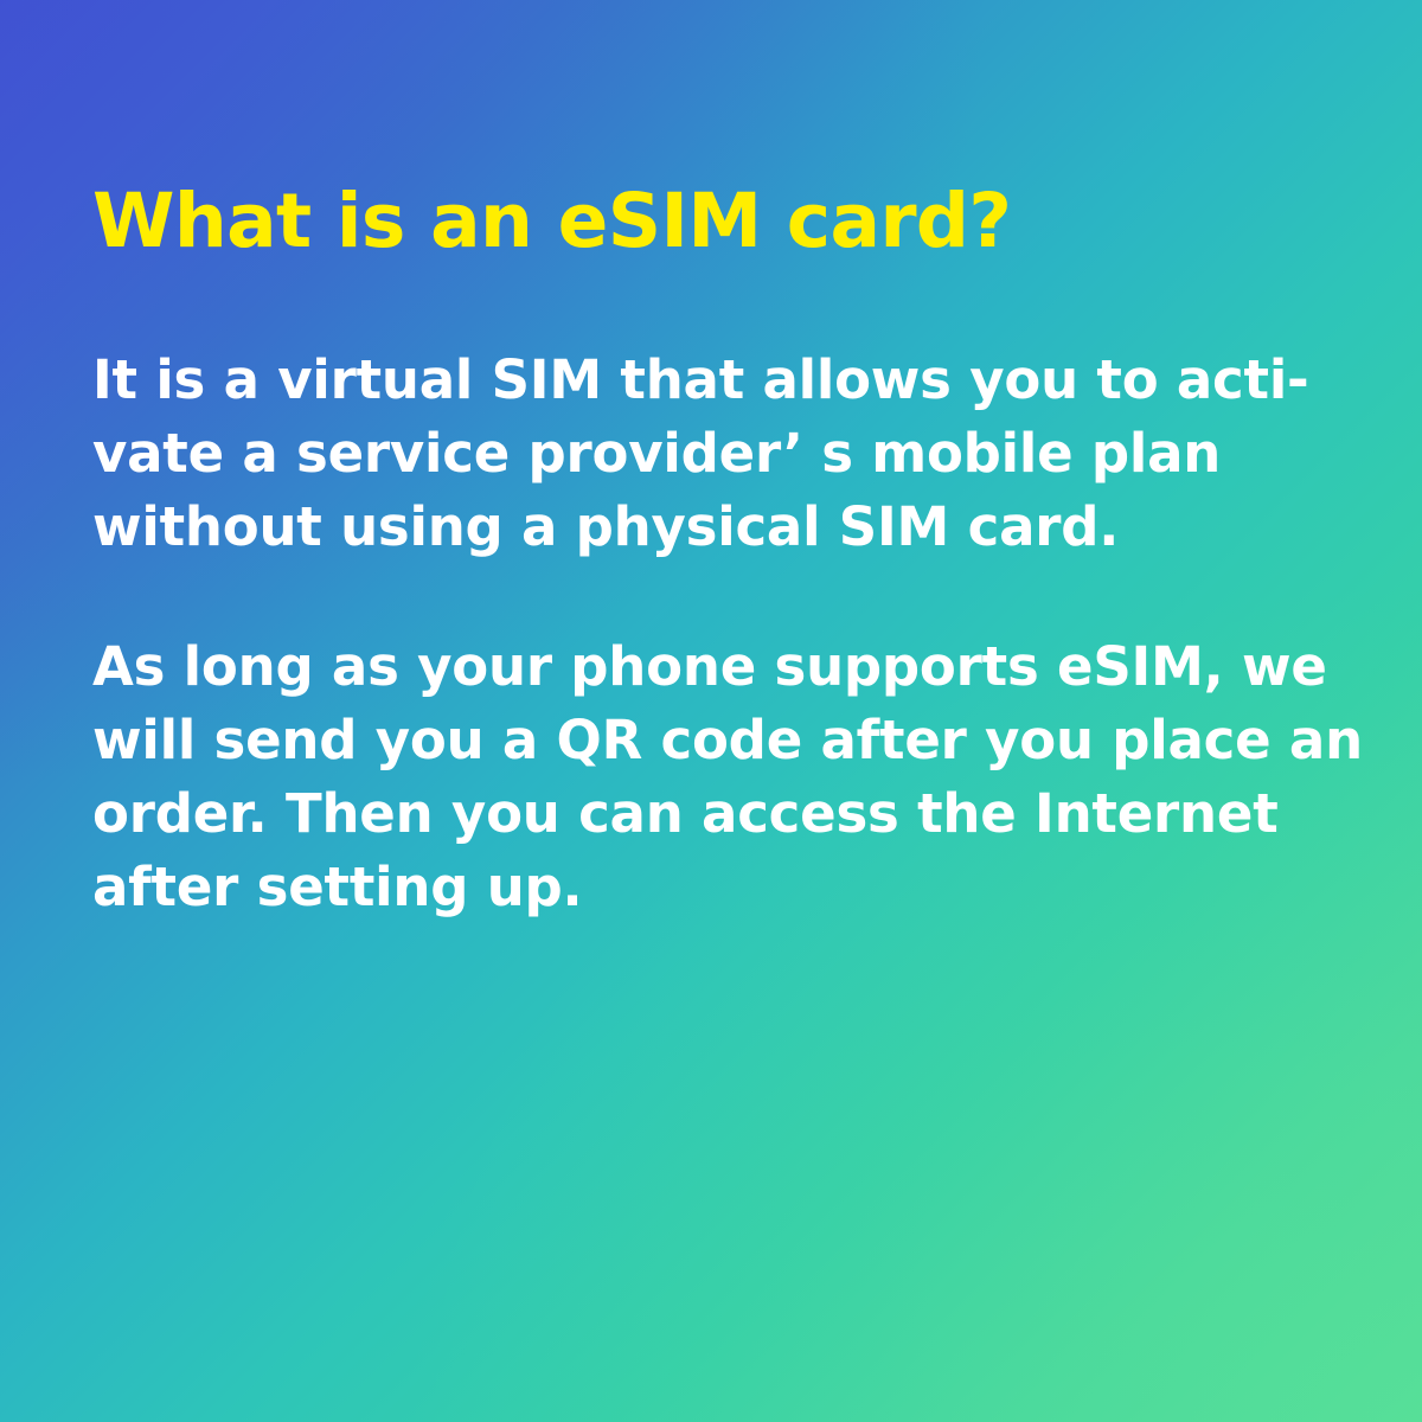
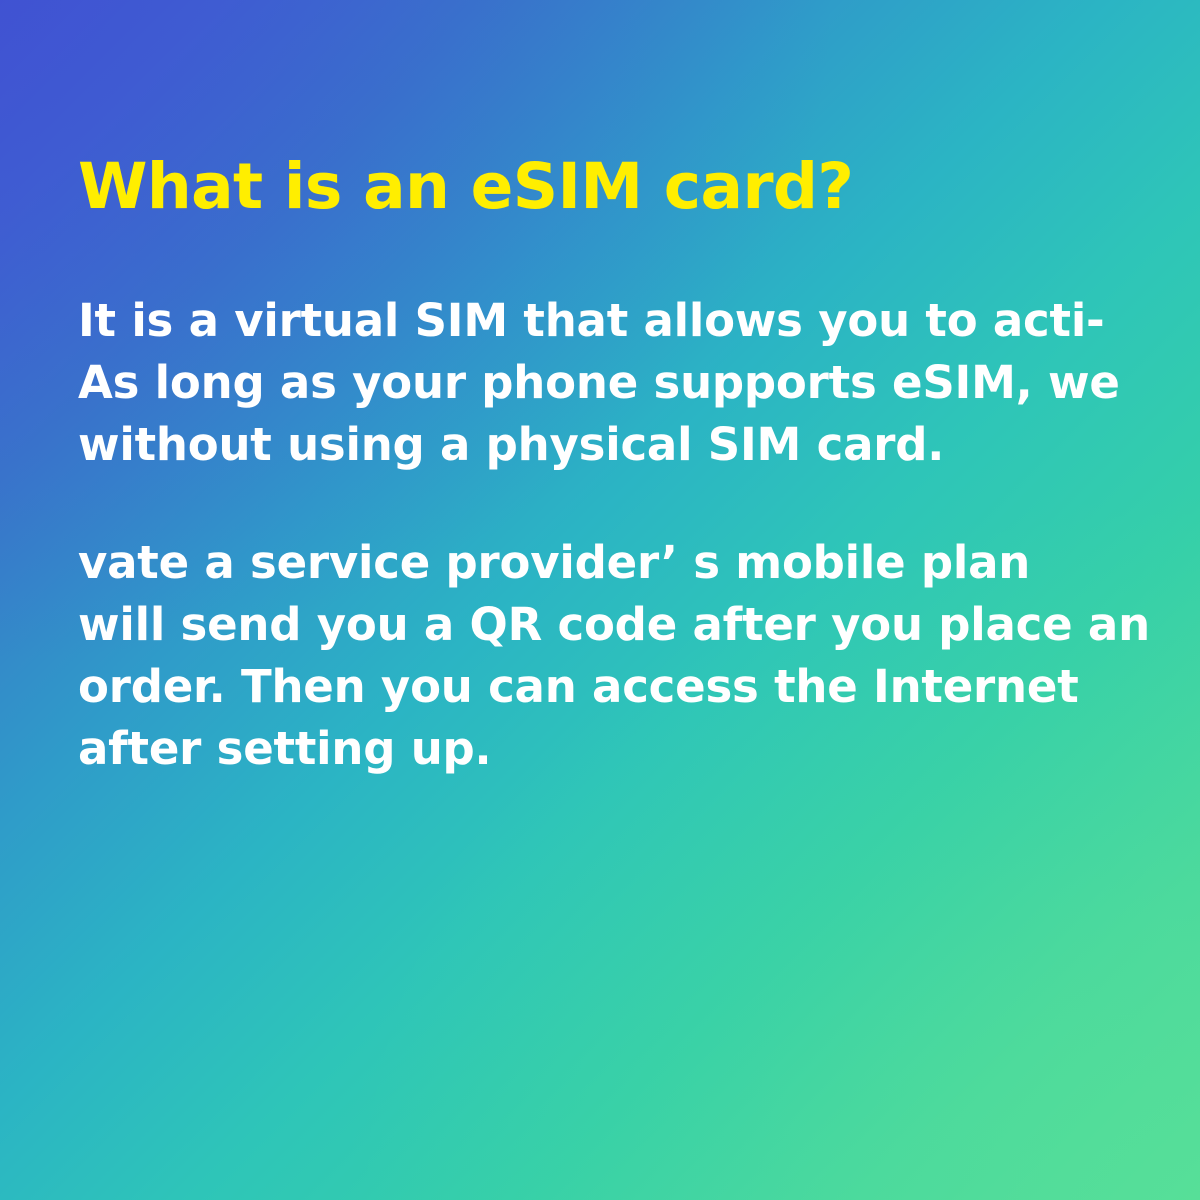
  What is an eSIM card?
  It is a virtual SIM that allows you to acti-
- vate a service provider’ s mobile plan
+ As long as your phone supports eSIM, we
  without using a physical SIM card.
- As long as your phone supports eSIM, we
+ vate a service provider’ s mobile plan
  will send you a QR code after you place an
  order. Then you can access the Internet
  after setting up.
